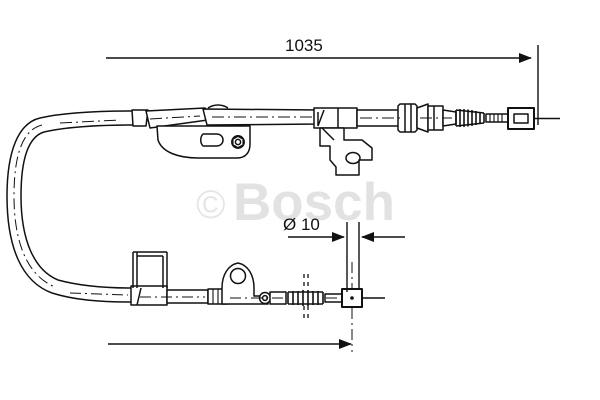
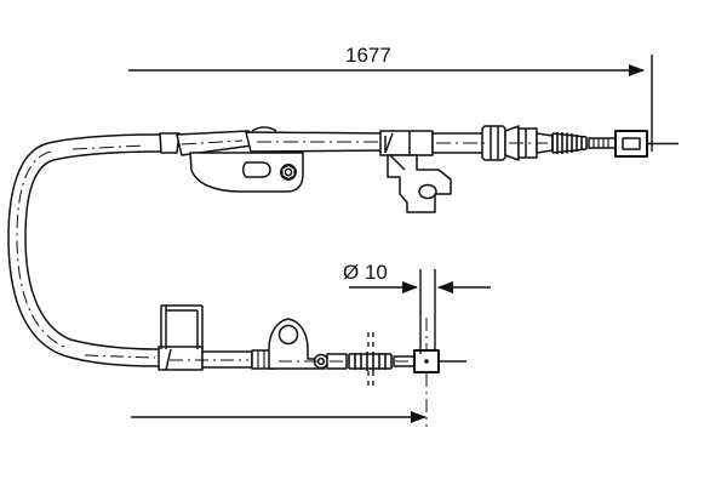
- ©
- Bosch
- 1035
+ 1677
  Ø 10
